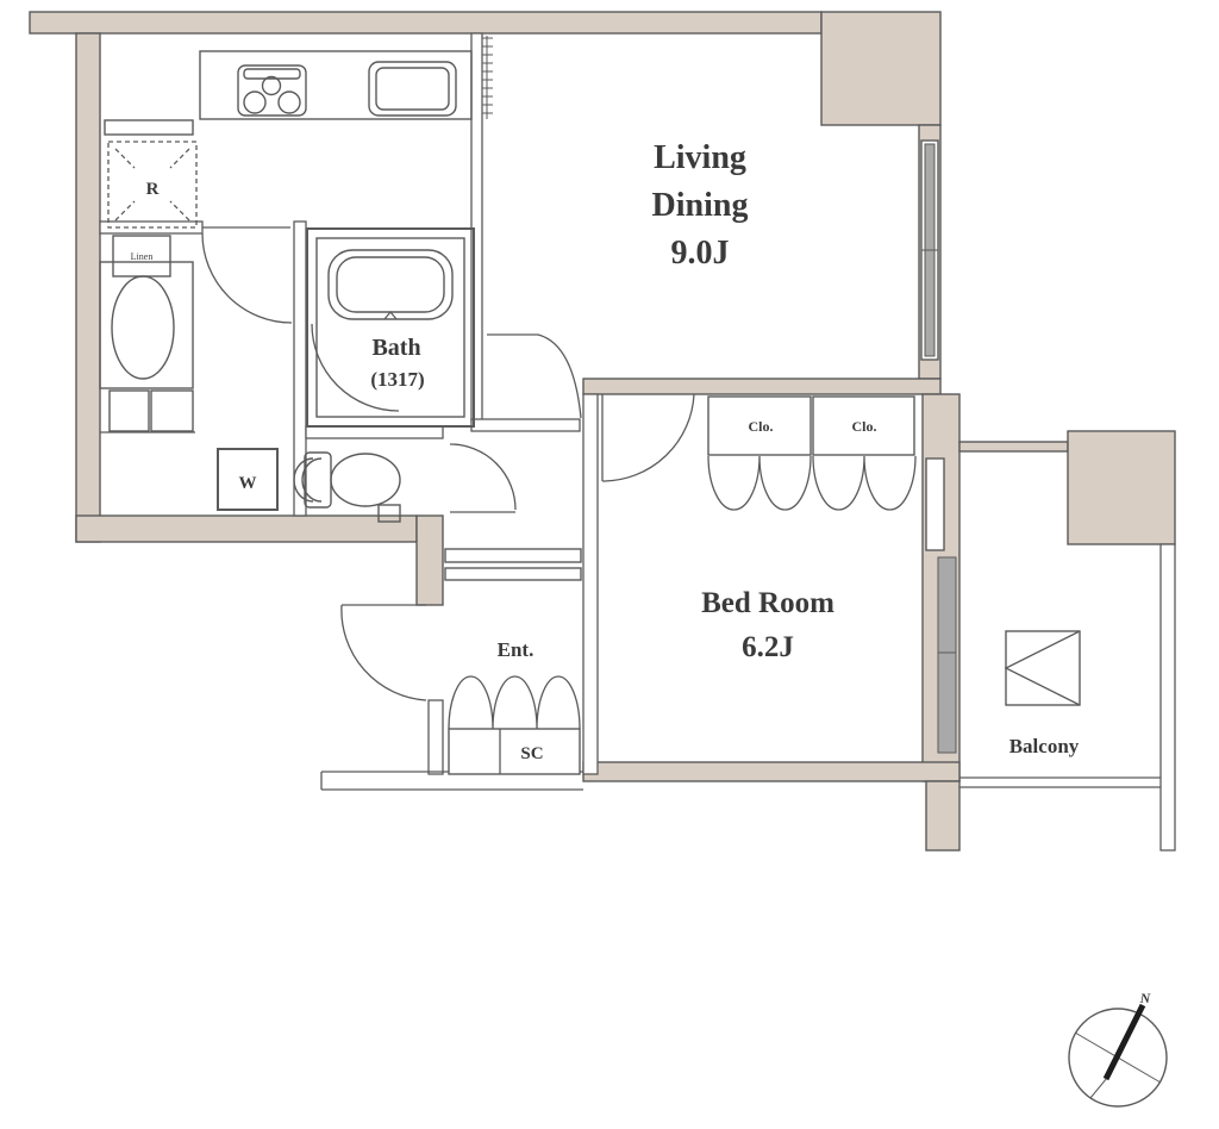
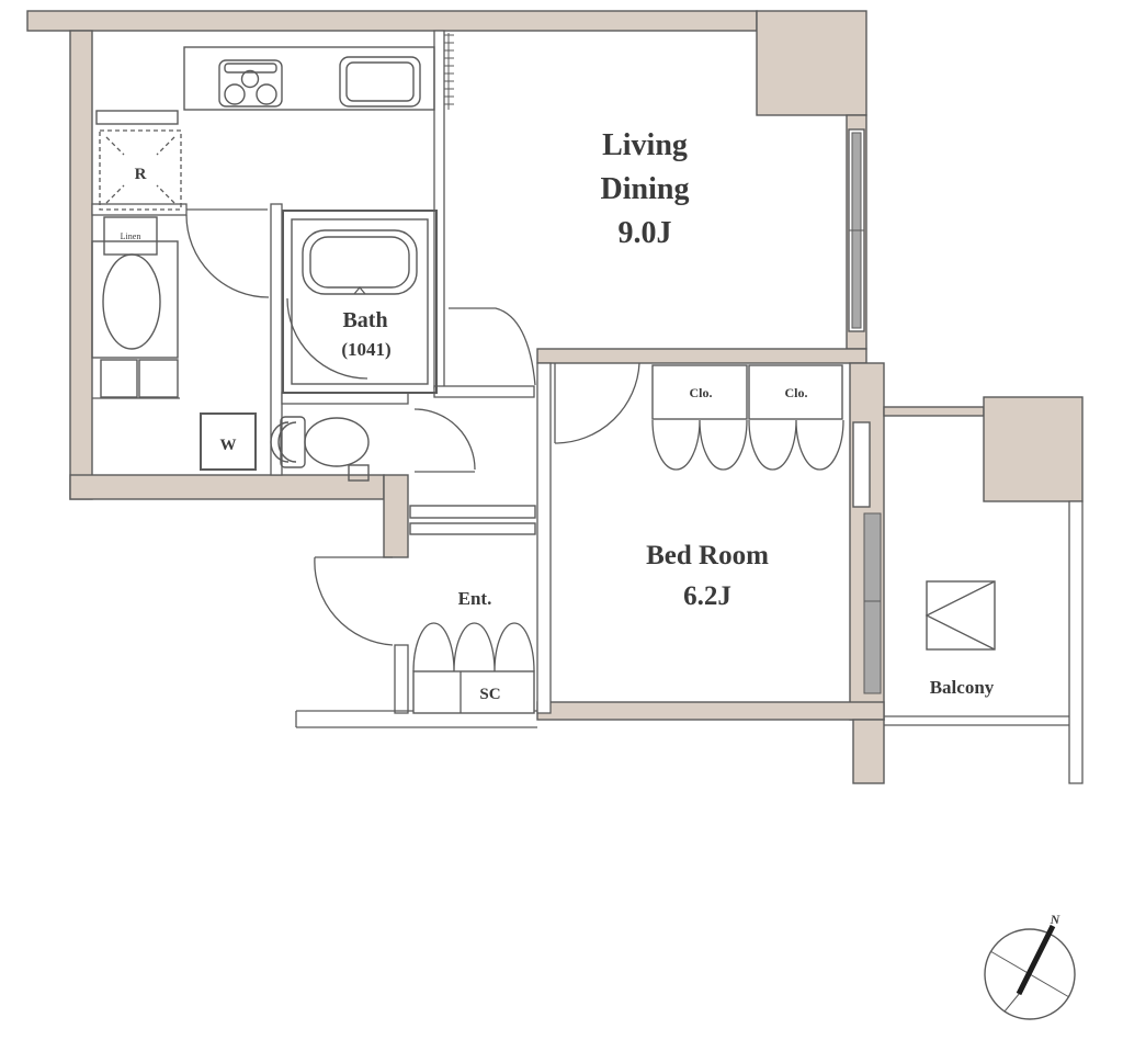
  R
  Linen
  W
  Bath
- (1317)
+ (1041)
  Living
  Dining
  9.0J
  Clo.
  Clo.
  Bed Room
  6.2J
  Ent.
  SC
  Balcony
  N
